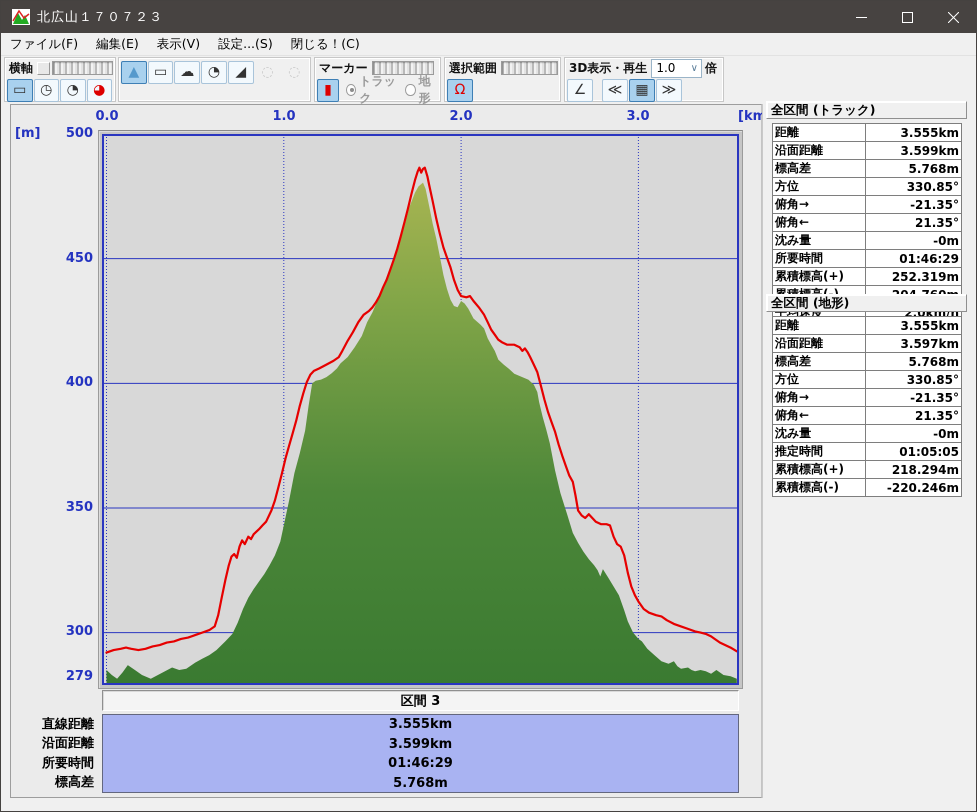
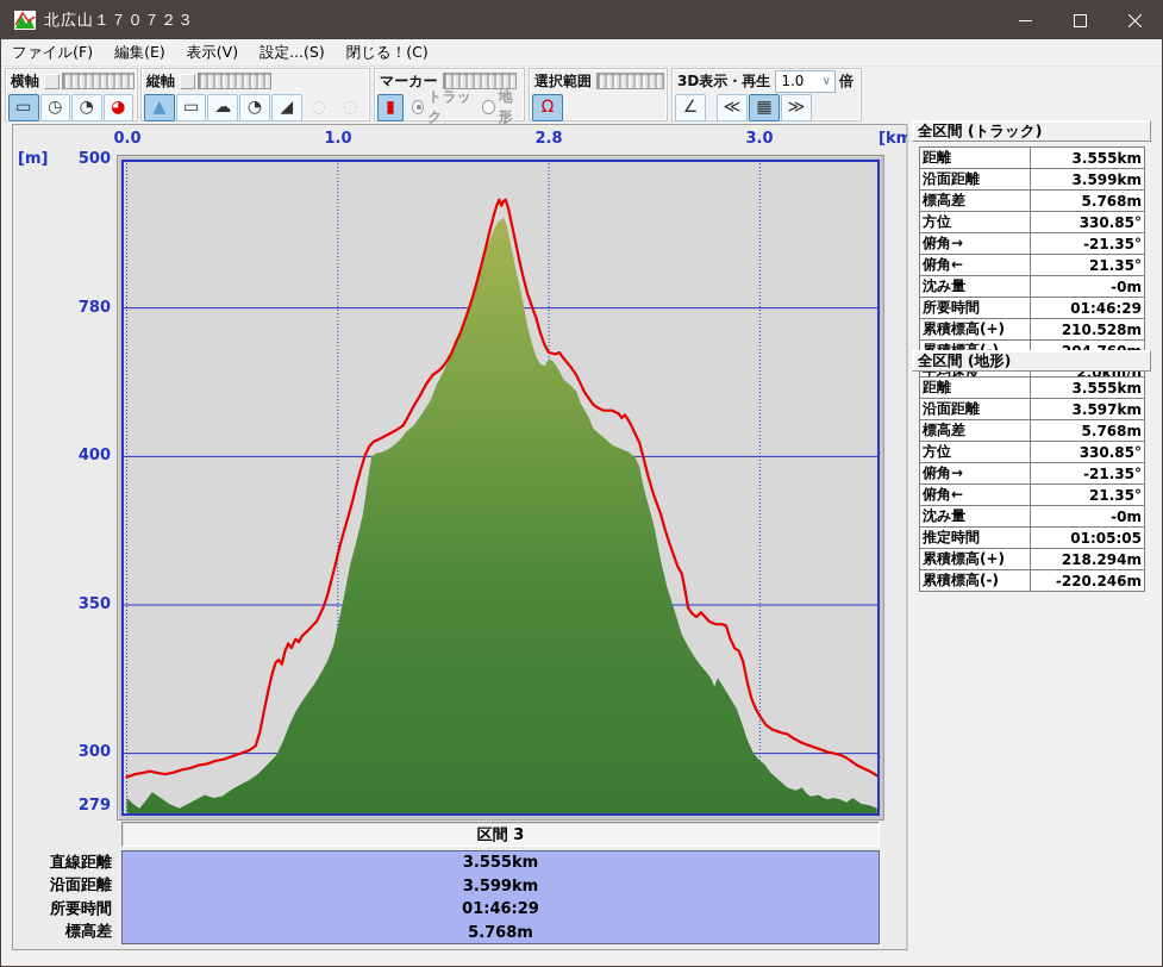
  北広山１７０７２３
  ファイル(F)
  編集(E)
  表示(V)
  設定...(S)
  閉じる！(C)
  横軸
  ▭
  ◷
  ◔
  ◕
+ 縦軸
  ▲
  ▭
  ☁
  ◔
  ◢
  ◌
  ◌
  マーカー
  ▮
  トラック
  地形
  選択範囲
  Ω
  3D表示・再生
  1.0
  ∨
  倍
  ∠
  ≪
  ▦
  ≫
  0.0
  1.0
- 2.0
+ 2.8
  3.0
  [km
  [m]
  500
- 450
+ 780
  400
  350
  300
  279
  区間 3
  直線距離
  沿面距離
  所要時間
  標高差
  3.555km
  3.599km
  01:46:29
  5.768m
  全区間 (トラック)
  距離	3.555km
  沿面距離	3.599km
  標高差	5.768m
  方位	330.85°
  俯角→	-21.35°
  俯角←	21.35°
  沈み量	-0m
  所要時間	01:46:29
- 累積標高(+)	252.319m
+ 累積標高(+)	210.528m
  平均速度	2.0km/h
  全区間 (地形)
  距離	3.555km
  沿面距離	3.597km
  標高差	5.768m
  方位	330.85°
  俯角→	-21.35°
  俯角←	21.35°
  沈み量	-0m
  推定時間	01:05:05
  累積標高(+)	218.294m
  累積標高(-)	-220.246m
